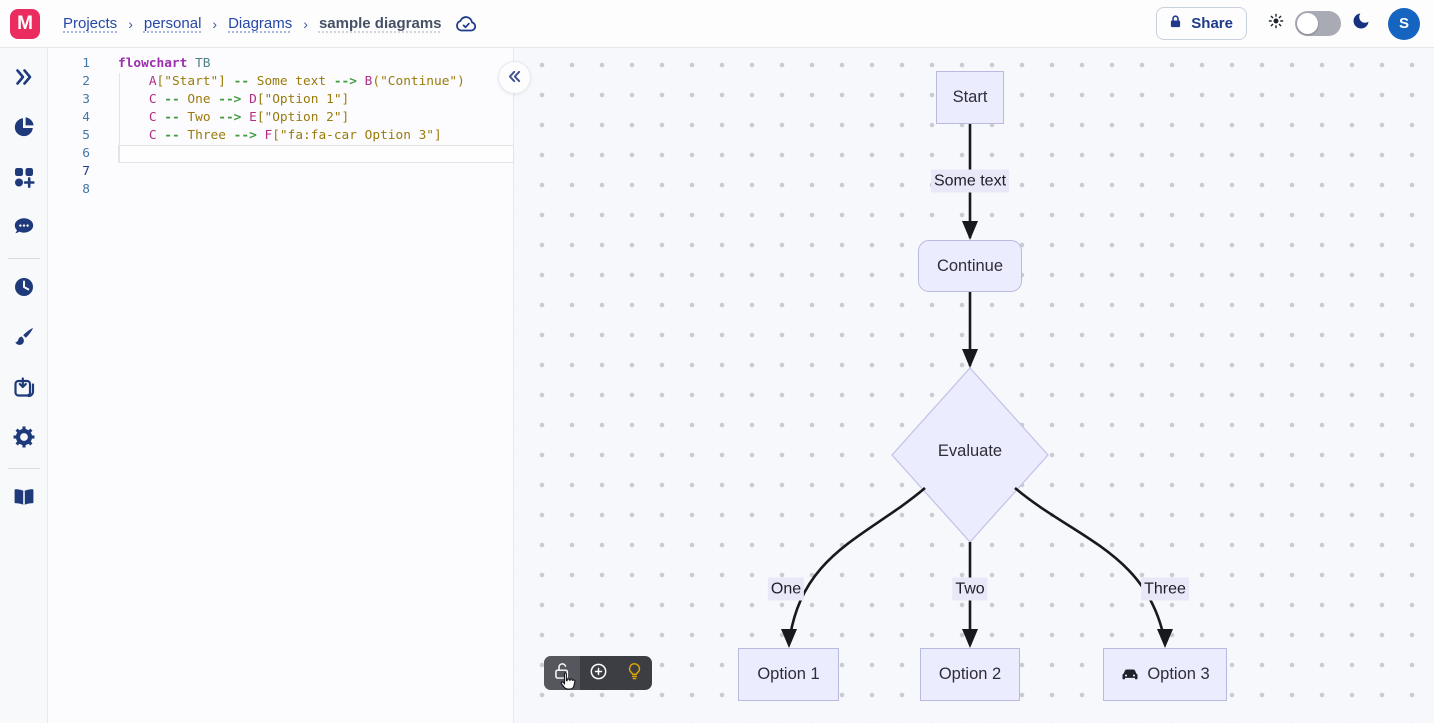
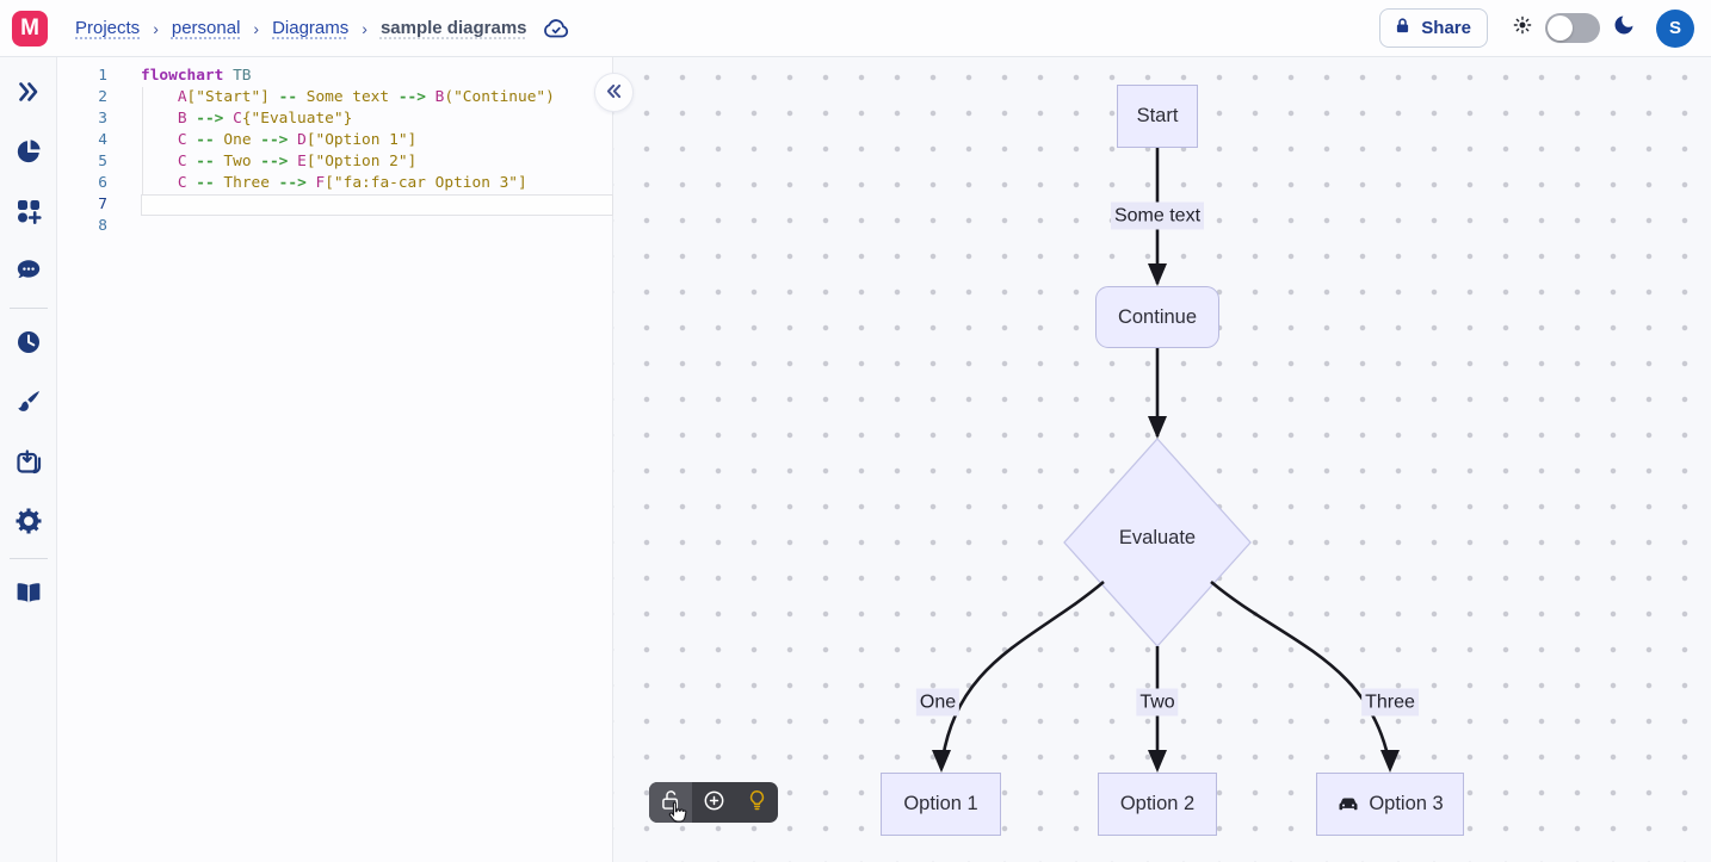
  M
  Projects
  ›
  personal
  ›
  Diagrams
  ›
  sample diagrams
  Share
  S
  1
  2
  3
  4
  5
  6
  7
  8
  flowchart TB
  A["Start"] -- Some text --> B("Continue")
+ B --> C{"Evaluate"}
  C -- One --> D["Option 1"]
  C -- Two --> E["Option 2"]
  C -- Three --> F["fa:fa-car Option 3"]
  Start
  Continue
  Evaluate
  Option 1
  Option 2
  Option 3
  Some text
  One
  Two
  Three
